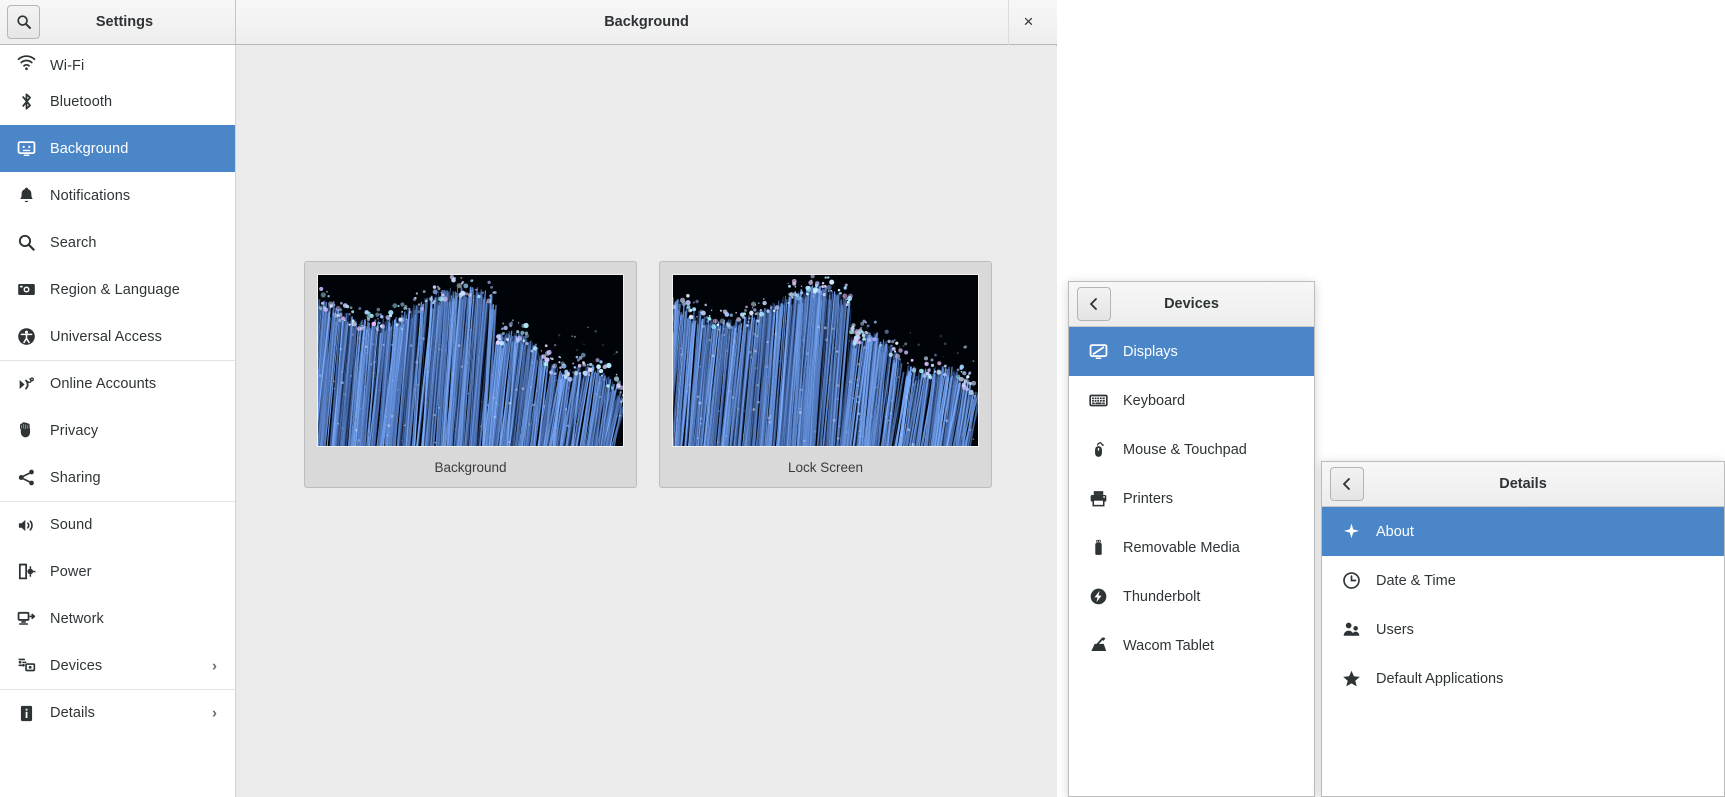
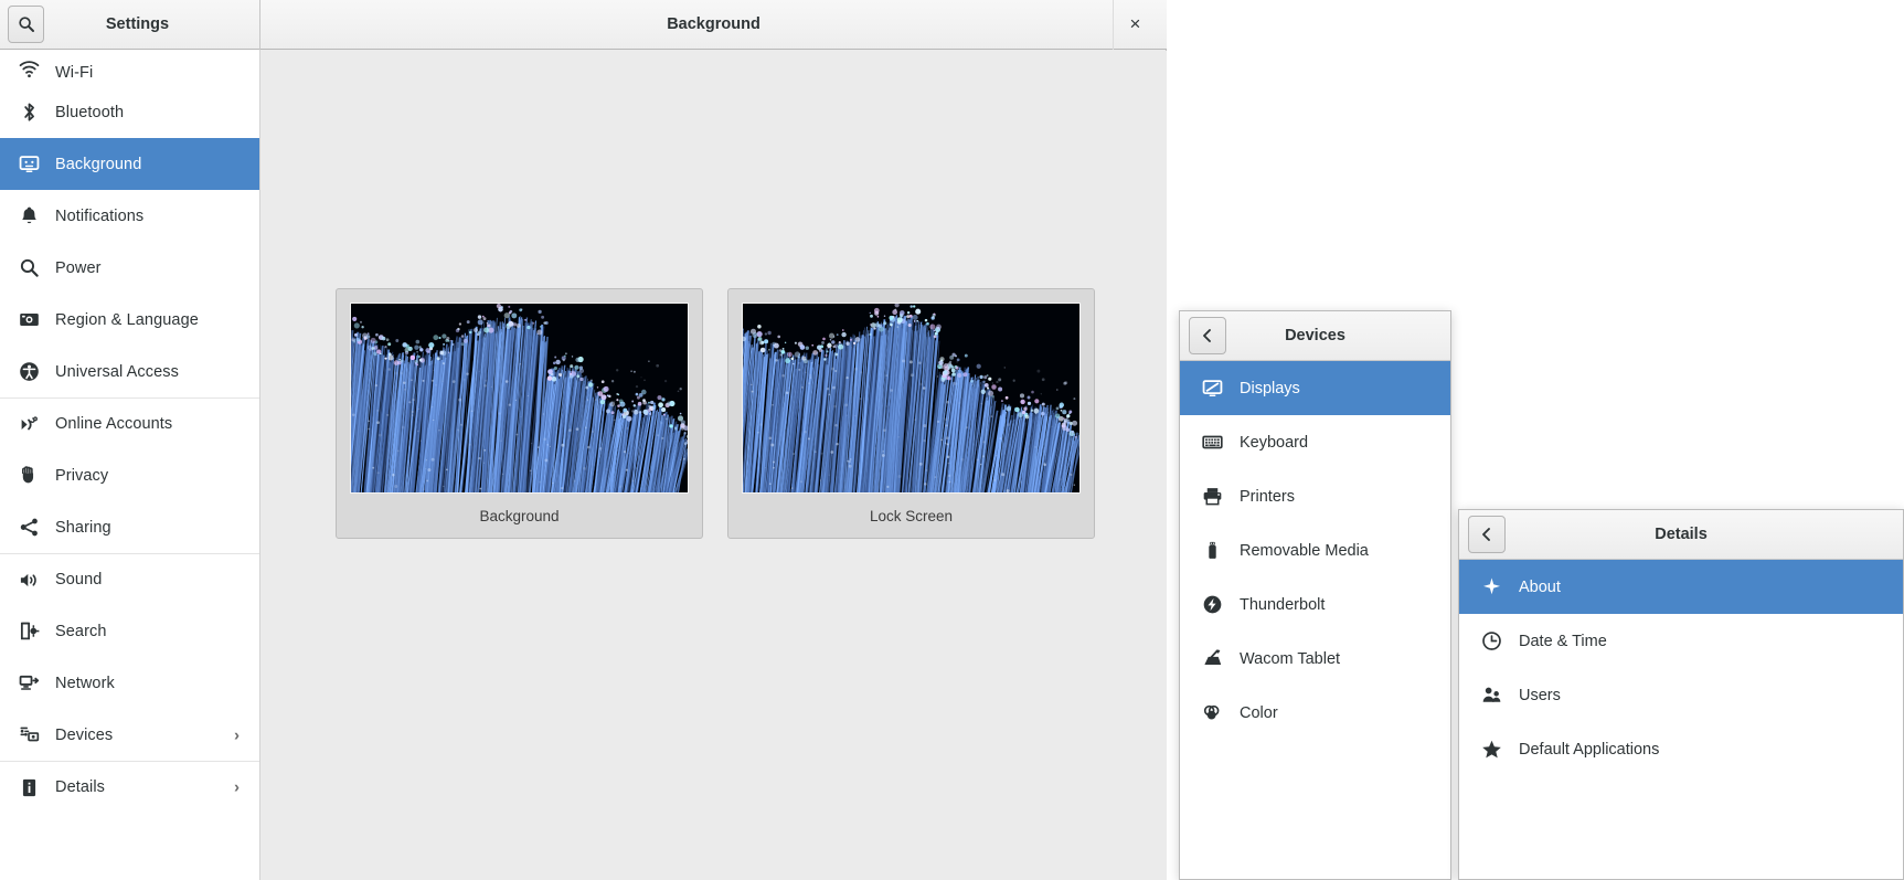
  Settings
  Background
  ×
  Wi-Fi
  Bluetooth
  Background
  Notifications
- Search
+ Power
  Region & Language
  Universal Access
  Online Accounts
  Privacy
  Sharing
  Sound
- Power
+ Search
  Network
  Devices
  ›
  Details
  ›
  Background
  Lock Screen
  Devices
  Displays
  Keyboard
- Mouse & Touchpad
  Printers
  Removable Media
  Thunderbolt
  Wacom Tablet
+ Color
  Details
  About
  Date & Time
  Users
  Default Applications
